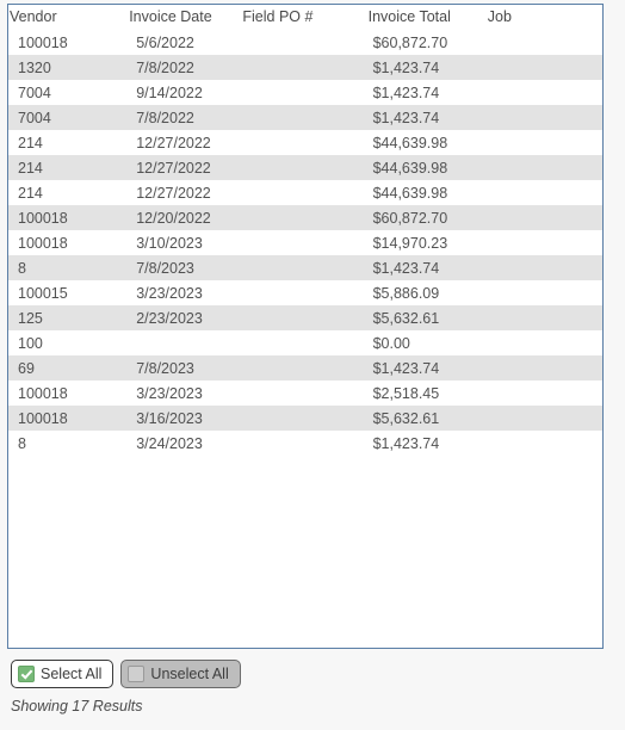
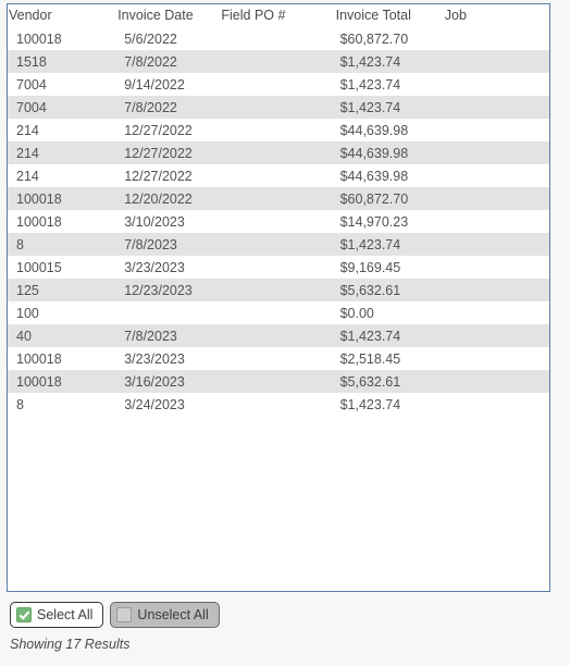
  Vendor	Invoice Date	Field PO #	Invoice Total	Job
  100018	5/6/2022		$60,872.70
- 1320	7/8/2022		$1,423.74
+ 1518	7/8/2022		$1,423.74
  7004	9/14/2022		$1,423.74
  7004	7/8/2022		$1,423.74
  214	12/27/2022		$44,639.98
  214	12/27/2022		$44,639.98
  214	12/27/2022		$44,639.98
  100018	12/20/2022		$60,872.70
  100018	3/10/2023		$14,970.23
  8	7/8/2023		$1,423.74
- 100015	3/23/2023		$5,886.09
+ 100015	3/23/2023		$9,169.45
- 125	2/23/2023		$5,632.61
+ 125	12/23/2023		$5,632.61
  100			$0.00
- 69	7/8/2023		$1,423.74
+ 40	7/8/2023		$1,423.74
  100018	3/23/2023		$2,518.45
  100018	3/16/2023		$5,632.61
  8	3/24/2023		$1,423.74
  Select All
  Unselect All
  Showing 17 Results
